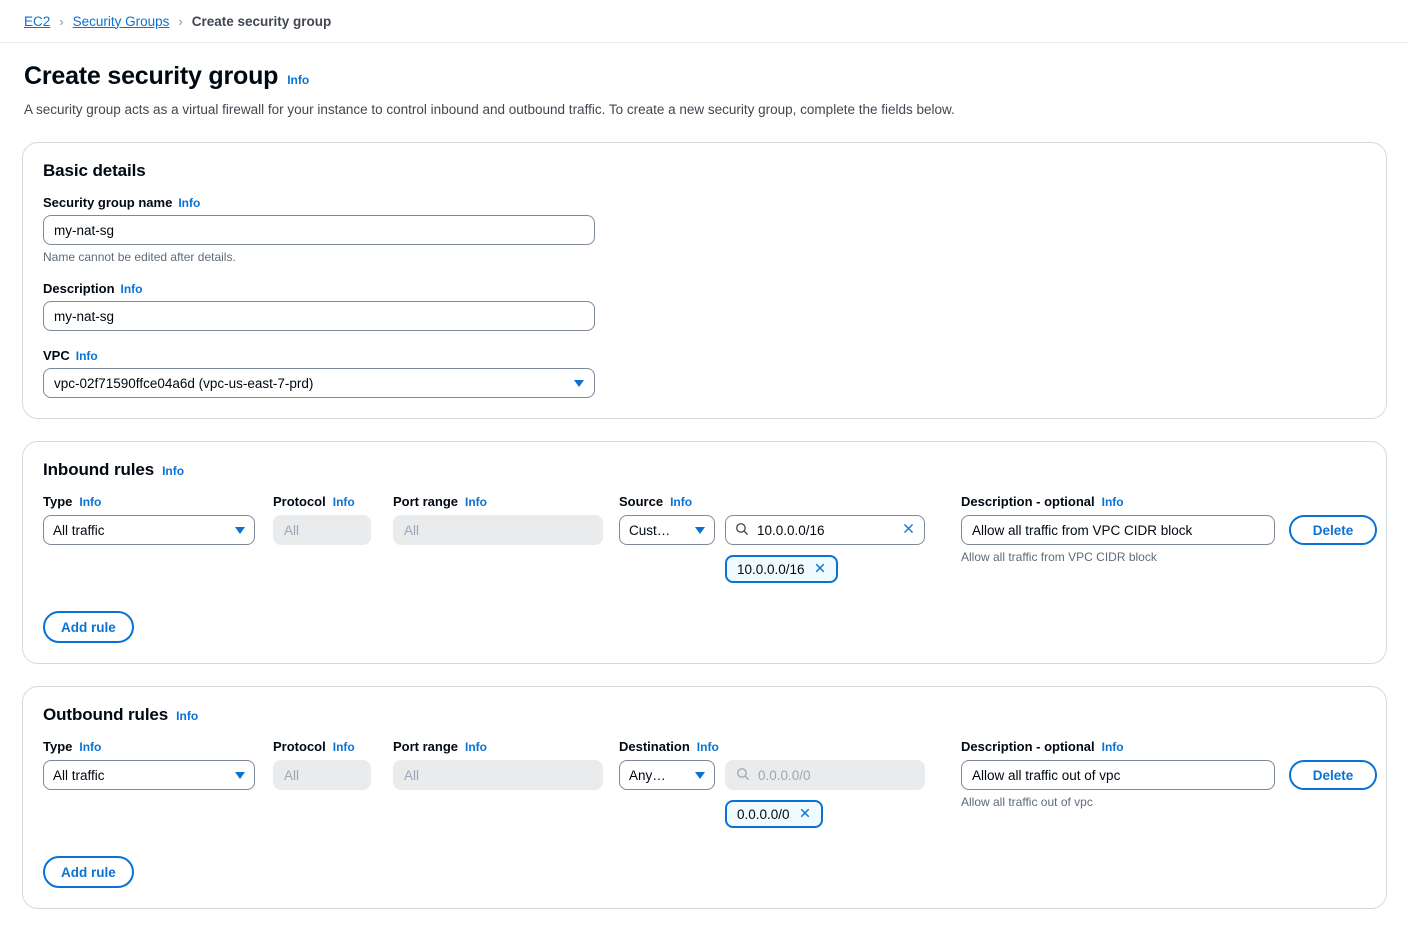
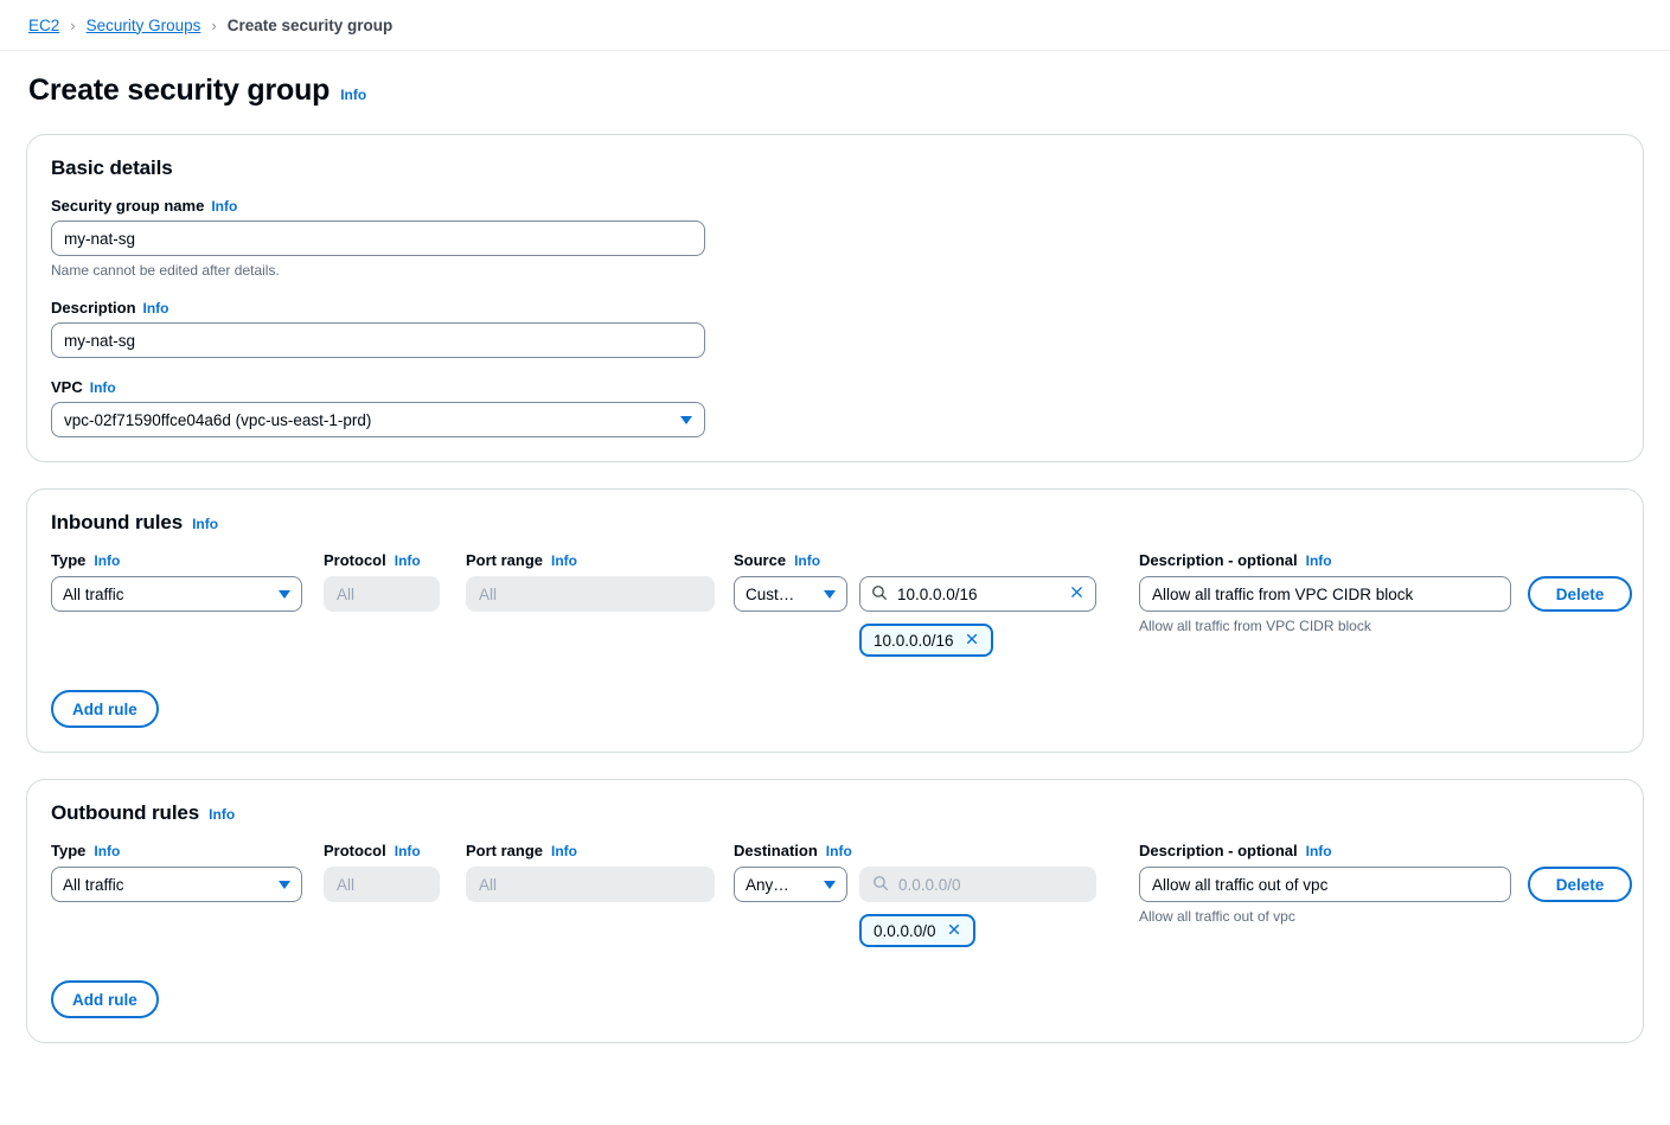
  EC2
  ›
  Security Groups
  ›
  Create security group
  Create security group
  Info
- A security group acts as a virtual firewall for your instance to control inbound and outbound traffic. To create a new security group, complete the fields below.
  Basic details
  Security group name
  Info
  my-nat-sg
  Name cannot be edited after details.
  Description
  Info
  my-nat-sg
  VPC
  Info
- vpc-02f71590ffce04a6d (vpc-us-east-7-prd)
+ vpc-02f71590ffce04a6d (vpc-us-east-1-prd)
  Inbound rules
  Info
  Type
  Info
  Protocol
  Info
  Port range
  Info
  Source
  Info
  Description - optional
  Info
  All traffic
  All
  All
  Cust…
  10.0.0.0/16
  10.0.0.0/16
  Allow all traffic from VPC CIDR block
  Allow all traffic from VPC CIDR block
  Delete
  Add rule
  Outbound rules
  Info
  Type
  Info
  Protocol
  Info
  Port range
  Info
  Destination
  Info
  Description - optional
  Info
  All traffic
  All
  All
  Any…
  0.0.0.0/0
  0.0.0.0/0
  Allow all traffic out of vpc
  Allow all traffic out of vpc
  Delete
  Add rule
